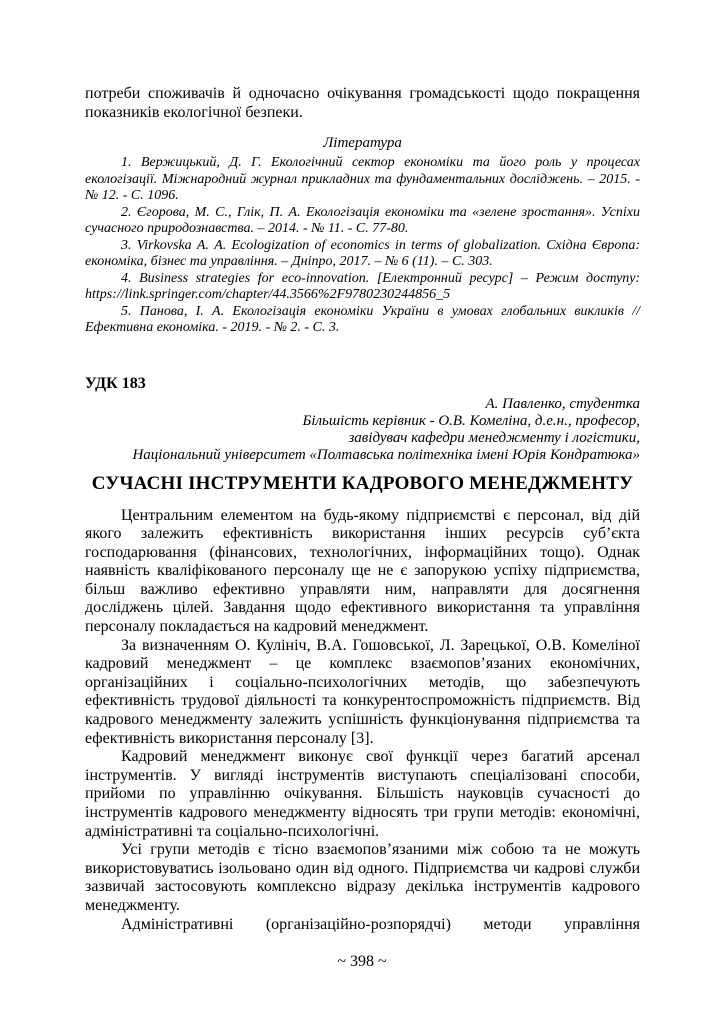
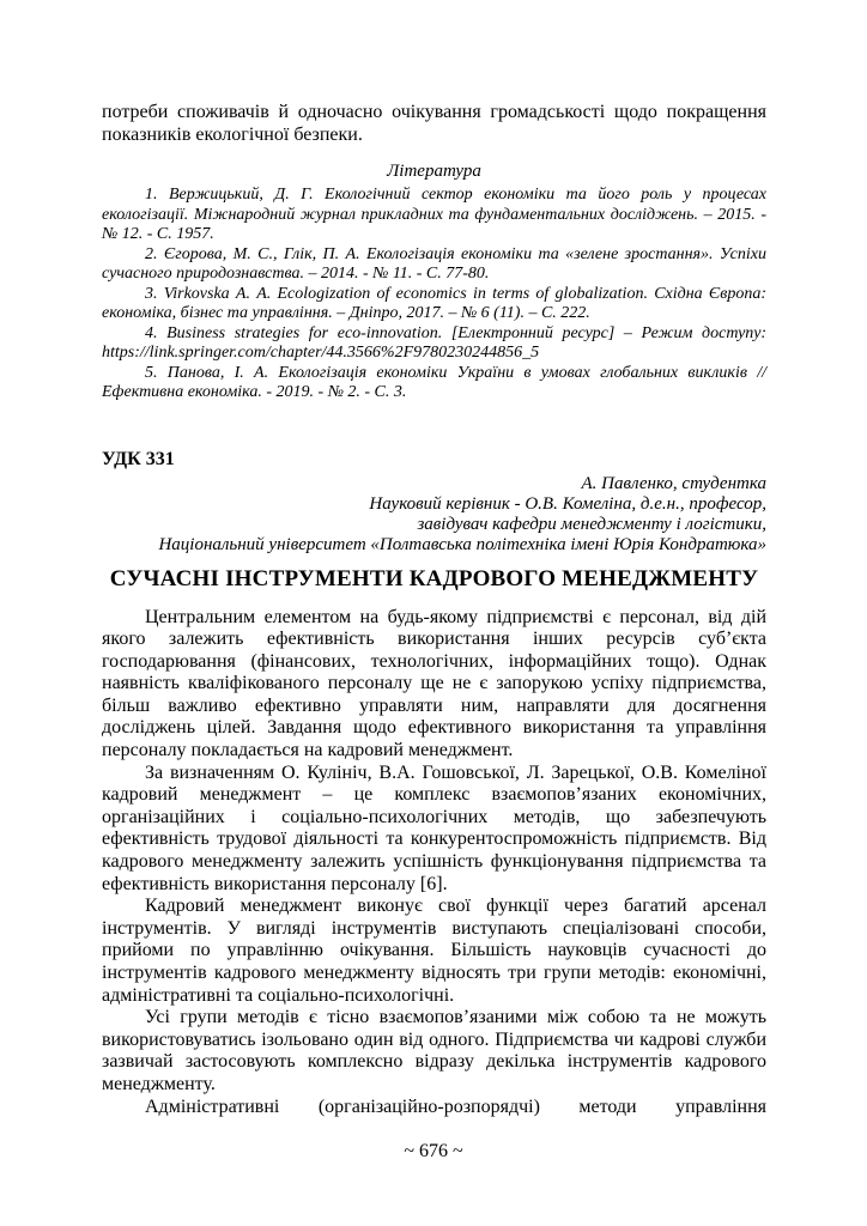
  потреби споживачів й одночасно очікування громадськості щодо покращення показників екологічної безпеки.
  Література
- 1. Вержицький, Д. Г. Екологічний сектор економіки та його роль у процесах екологізації. Міжнародний журнал прикладних та фундаментальних досліджень. – 2015. - № 12. - С. 1096.
+ 1. Вержицький, Д. Г. Екологічний сектор економіки та його роль у процесах екологізації. Міжнародний журнал прикладних та фундаментальних досліджень. – 2015. - № 12. - С. 1957.
  2. Єгорова, М. С., Глік, П. А. Екологізація економіки та «зелене зростання». Успіхи сучасного природознавства. – 2014. - № 11. - С. 77-80.
- 3. Virkovska А. А. Ecologization of economics in terms of globalization. Східна Європа: економіка, бізнес та управління. – Дніпро, 2017. – № 6 (11). – С. 303.
+ 3. Virkovska А. А. Ecologization of economics in terms of globalization. Східна Європа: економіка, бізнес та управління. – Дніпро, 2017. – № 6 (11). – С. 222.
  4. Business strategies for eco-innovation. [Електронний ресурс] – Режим доступу: https://link.springer.com/chapter/44.3566%2F9780230244856_5
  5. Панова, І. А. Екологізація економіки України в умовах глобальних викликів // Ефективна економіка. - 2019. - № 2. - С. 3.
- УДК 183
+ УДК 331
  А. Павленко, студентка
- Більшість керівник - О.В. Комеліна, д.е.н., професор,
+ Науковий керівник - О.В. Комеліна, д.е.н., професор,
  завідувач кафедри менеджменту і логістики,
  Національний університет «Полтавська політехніка імені Юрія Кондратюка»
  СУЧАСНІ ІНСТРУМЕНТИ КАДРОВОГО МЕНЕДЖМЕНТУ
  Центральним елементом на будь-якому підприємстві є персонал, від дій якого залежить ефективність використання інших ресурсів суб’єкта господарювання (фінансових, технологічних, інформаційних тощо). Однак наявність кваліфікованого персоналу ще не є запорукою успіху підприємства, більш важливо ефективно управляти ним, направляти для досягнення досліджень цілей. Завдання щодо ефективного використання та управління персоналу покладається на кадровий менеджмент.
- За визначенням О. Кулініч, В.А. Гошовської, Л. Зарецької, О.В. Комеліної кадровий менеджмент – це комплекс взаємопов’язаних економічних, організаційних і соціально-психологічних методів, що забезпечують ефективність трудової діяльності та конкурентоспроможність підприємств. Від кадрового менеджменту залежить успішність функціонування підприємства та ефективність використання персоналу [3].
+ За визначенням О. Кулініч, В.А. Гошовської, Л. Зарецької, О.В. Комеліної кадровий менеджмент – це комплекс взаємопов’язаних економічних, організаційних і соціально-психологічних методів, що забезпечують ефективність трудової діяльності та конкурентоспроможність підприємств. Від кадрового менеджменту залежить успішність функціонування підприємства та ефективність використання персоналу [6].
  Кадровий менеджмент виконує свої функції через багатий арсенал інструментів. У вигляді інструментів виступають спеціалізовані способи, прийоми по управлінню очікування. Більшість науковців сучасності до інструментів кадрового менеджменту відносять три групи методів: економічні, адміністративні та соціально-психологічні.
  Усі групи методів є тісно взаємопов’язаними між собою та не можуть використовуватись ізольовано один від одного. Підприємства чи кадрові служби зазвичай застосовують комплексно відразу декілька інструментів кадрового менеджменту.
  Адміністративні (організаційно-розпорядчі) методи управління
- ~ 398 ~
+ ~ 676 ~
